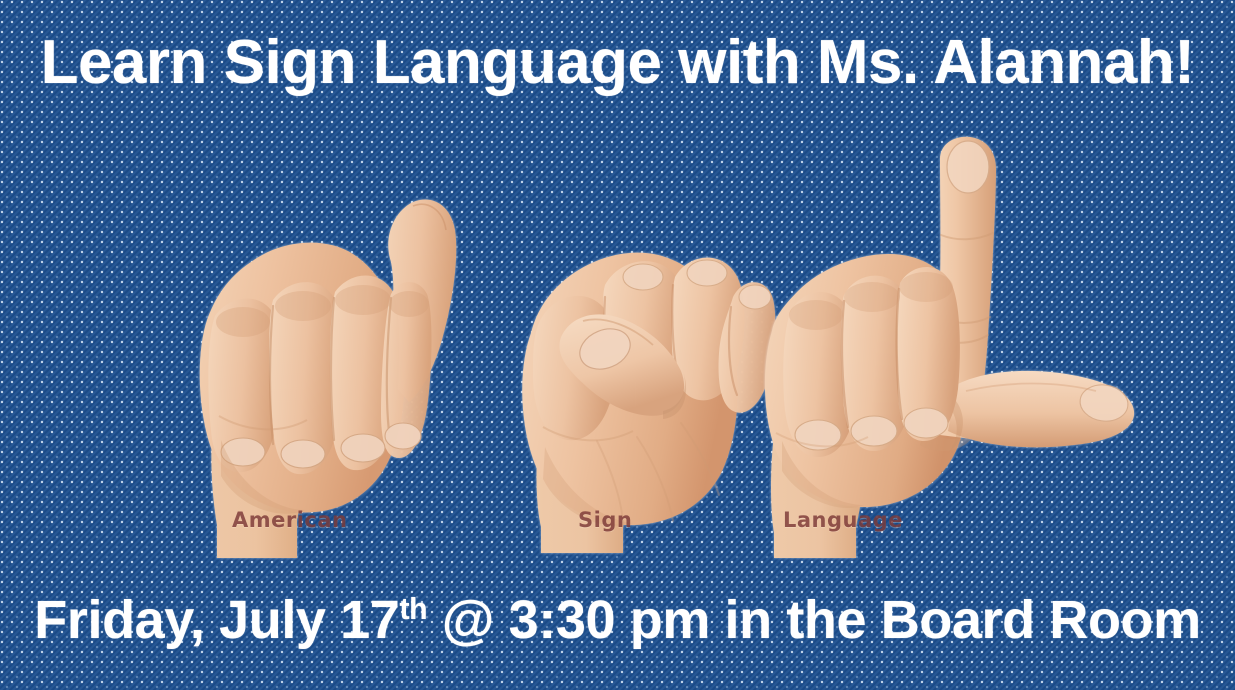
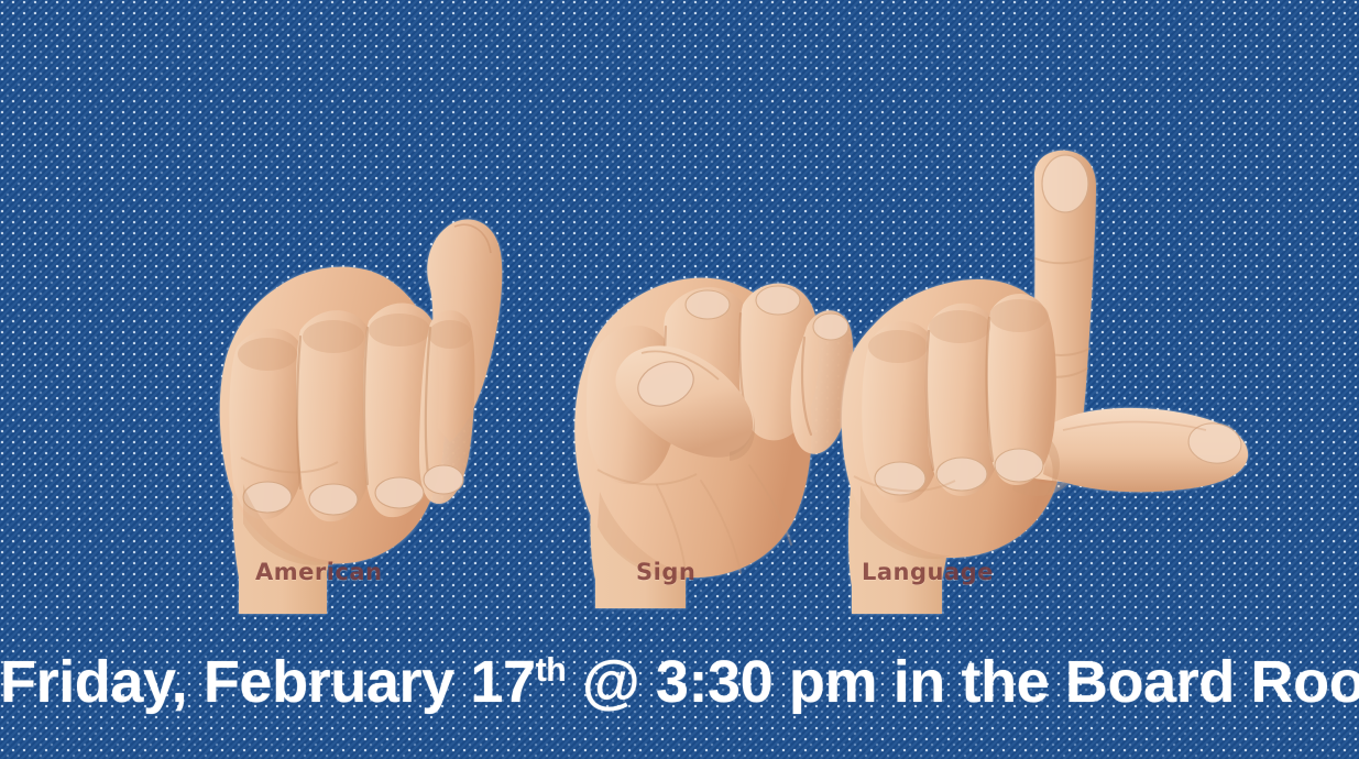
- Learn Sign Language with Ms. Alannah!
  American
  Sign
  Language
- Friday, July 17th @ 3:30 pm in the Board Room
+ Friday, February 17th @ 3:30 pm in the Board Roo
